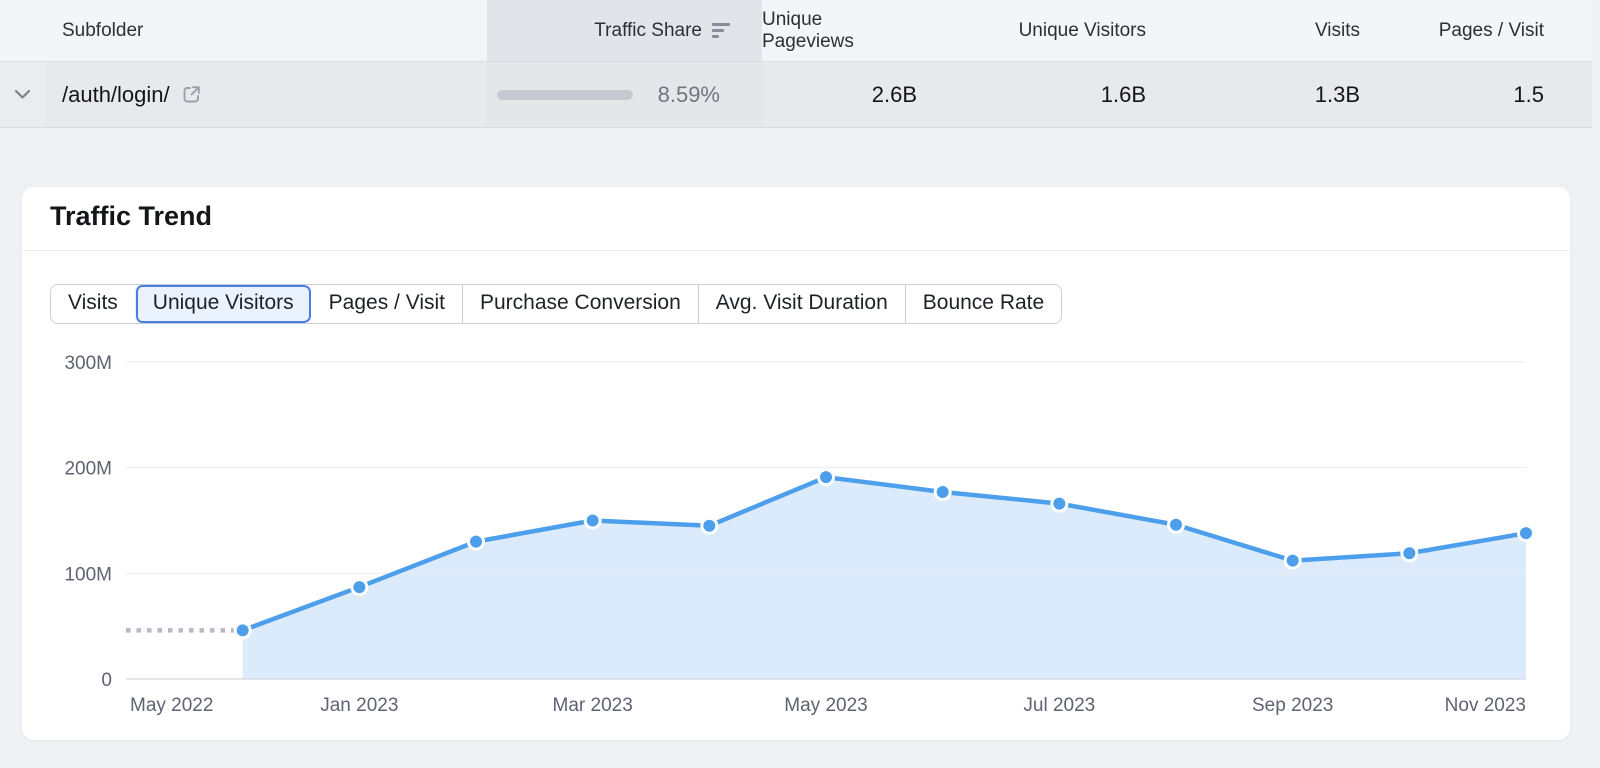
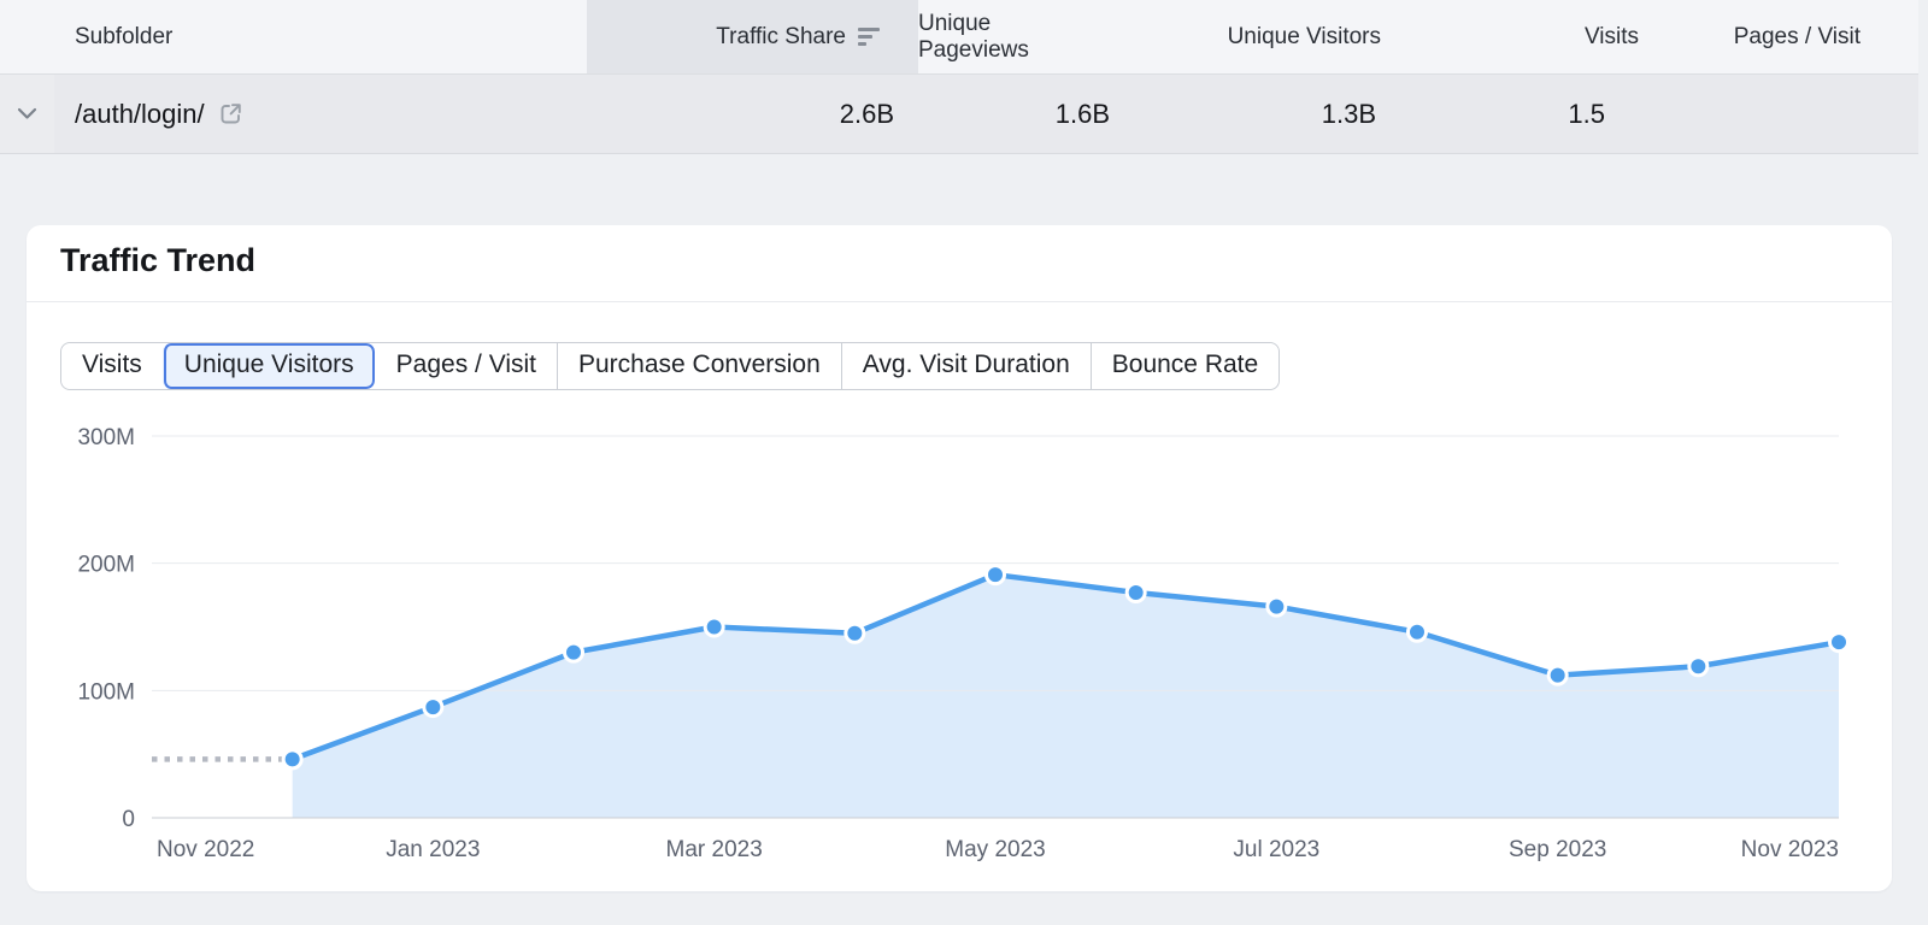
  Subfolder
  Traffic Share
  Unique Pageviews
  Unique Visitors
  Visits
  Pages / Visit
  /auth/login/
- 8.59%
  2.6B
  1.6B
  1.3B
  1.5
  Traffic Trend
  Visits
  Unique Visitors
  Pages / Visit
  Purchase Conversion
  Avg. Visit Duration
  Bounce Rate
  0
  100M
  200M
  300M
- May 2022
+ Nov 2022
  Jan 2023
  Mar 2023
  May 2023
  Jul 2023
  Sep 2023
  Nov 2023
